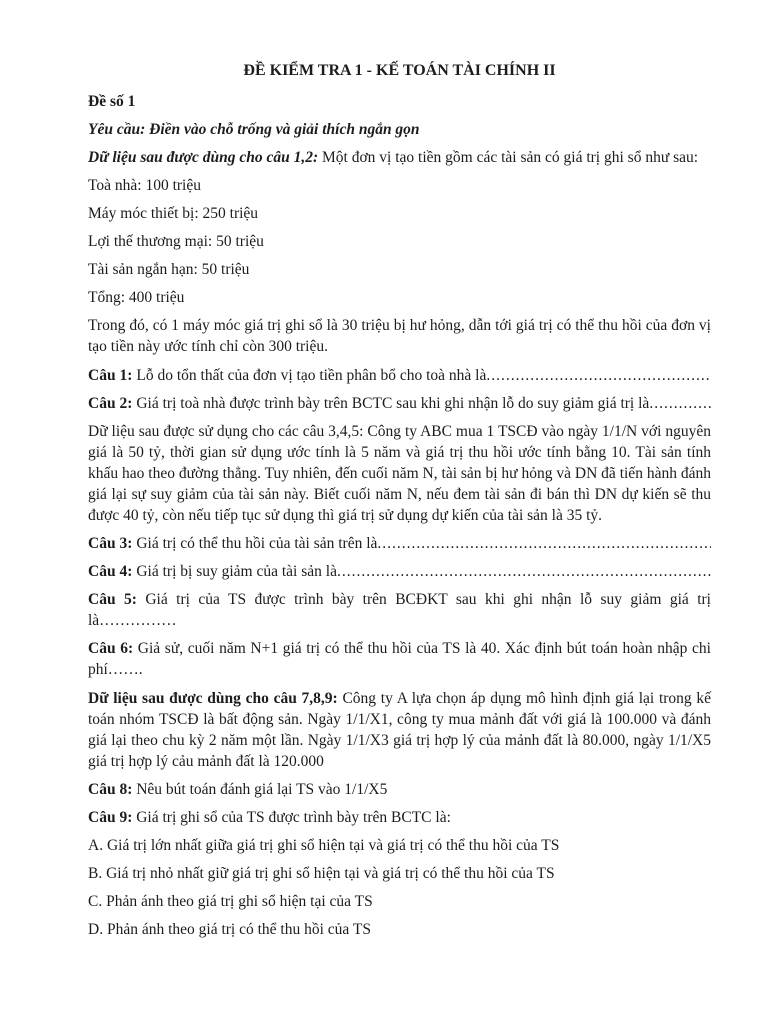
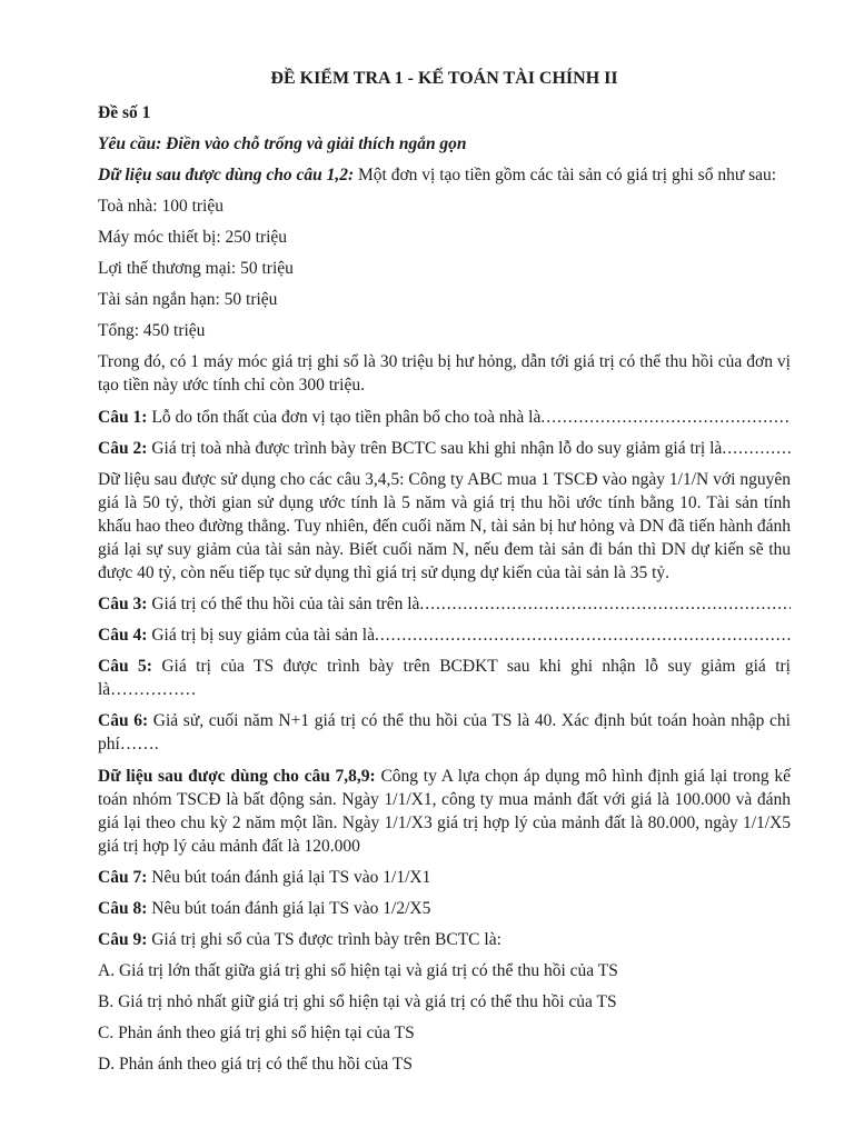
  ĐỀ KIỂM TRA 1 - KẾ TOÁN TÀI CHÍNH II
  Đề số 1
  Yêu cầu: Điền vào chỗ trống và giải thích ngắn gọn
  Dữ liệu sau được dùng cho câu 1,2: Một đơn vị tạo tiền gồm các tài sản có giá trị ghi sổ như sau:
  Toà nhà: 100 triệu
  Máy móc thiết bị: 250 triệu
  Lợi thế thương mại: 50 triệu
  Tài sản ngắn hạn: 50 triệu
- Tổng: 400 triệu
+ Tổng: 450 triệu
  Trong đó, có 1 máy móc giá trị ghi sổ là 30 triệu bị hư hỏng, dẫn tới giá trị có thể thu hồi của đơn vị tạo tiền này ước tính chỉ còn 300 triệu.
  Câu 1:
  Lỗ do tổn thất của đơn vị tạo tiền phân bổ cho toà nhà là
  Câu 2:
  Giá trị toà nhà được trình bày trên BCTC sau khi ghi nhận lỗ do suy giảm giá trị là
  Dữ liệu sau được sử dụng cho các câu 3,4,5: Công ty ABC mua 1 TSCĐ vào ngày 1/1/N với nguyên giá là 50 tỷ, thời gian sử dụng ước tính là 5 năm và giá trị thu hồi ước tính bằng 10. Tài sản tính khấu hao theo đường thẳng. Tuy nhiên, đến cuối năm N, tài sản bị hư hỏng và DN đã tiến hành đánh giá lại sự suy giảm của tài sản này. Biết cuối năm N, nếu đem tài sản đi bán thì DN dự kiến sẽ thu được 40 tỷ, còn nếu tiếp tục sử dụng thì giá trị sử dụng dự kiến của tài sản là 35 tỷ.
  Câu 3:
  Giá trị có thể thu hồi của tài sản trên là
  Câu 4:
  Giá trị bị suy giảm của tài sản là
  Câu 5: Giá trị của TS được trình bày trên BCĐKT sau khi ghi nhận lỗ suy giảm giá trị là……………
  Câu 6: Giả sử, cuối năm N+1 giá trị có thể thu hồi của TS là 40. Xác định bút toán hoàn nhập chi phí…….
  Dữ liệu sau được dùng cho câu 7,8,9: Công ty A lựa chọn áp dụng mô hình định giá lại trong kế toán nhóm TSCĐ là bất động sản. Ngày 1/1/X1, công ty mua mảnh đất với giá là 100.000 và đánh giá lại theo chu kỳ 2 năm một lần. Ngày 1/1/X3 giá trị hợp lý của mảnh đất là 80.000, ngày 1/1/X5 giá trị hợp lý cảu mảnh đất là 120.000
+ Câu 7: Nêu bút toán đánh giá lại TS vào 1/1/X1
- Câu 8: Nêu bút toán đánh giá lại TS vào 1/1/X5
+ Câu 8: Nêu bút toán đánh giá lại TS vào 1/2/X5
  Câu 9: Giá trị ghi sổ của TS được trình bày trên BCTC là:
- A. Giá trị lớn nhất giữa giá trị ghi sổ hiện tại và giá trị có thể thu hồi của TS
+ A. Giá trị lớn thất giữa giá trị ghi sổ hiện tại và giá trị có thể thu hồi của TS
  B. Giá trị nhỏ nhất giữ giá trị ghi sổ hiện tại và giá trị có thể thu hồi của TS
  C. Phản ánh theo giá trị ghi sổ hiện tại của TS
  D. Phản ánh theo giá trị có thể thu hồi của TS
